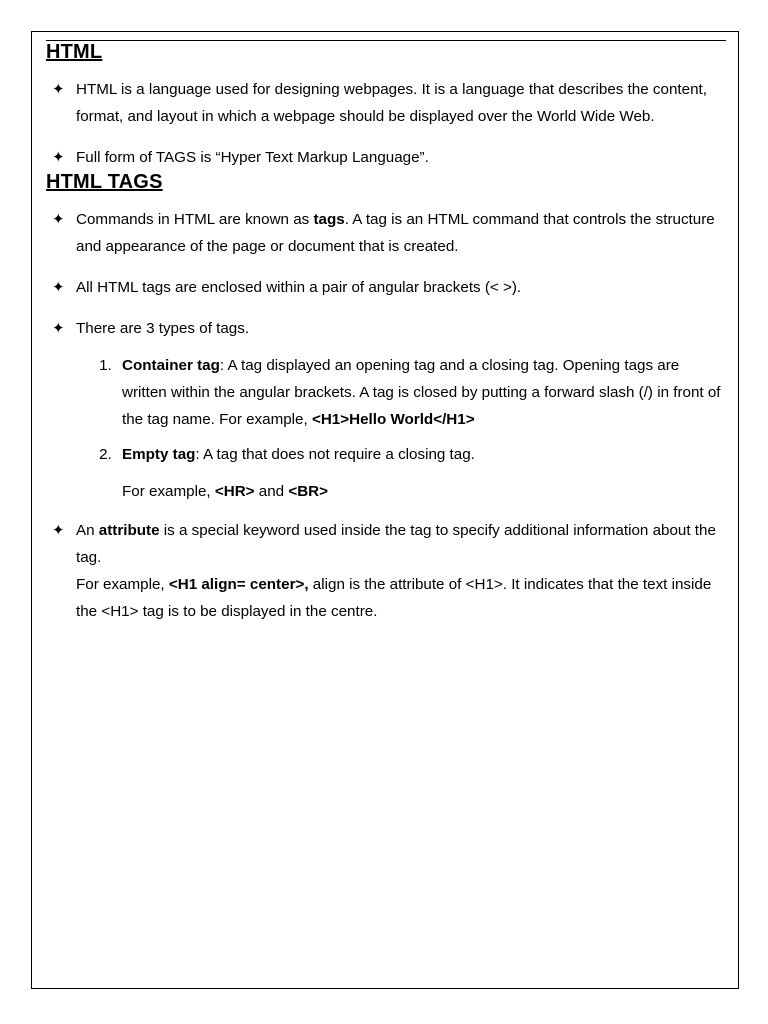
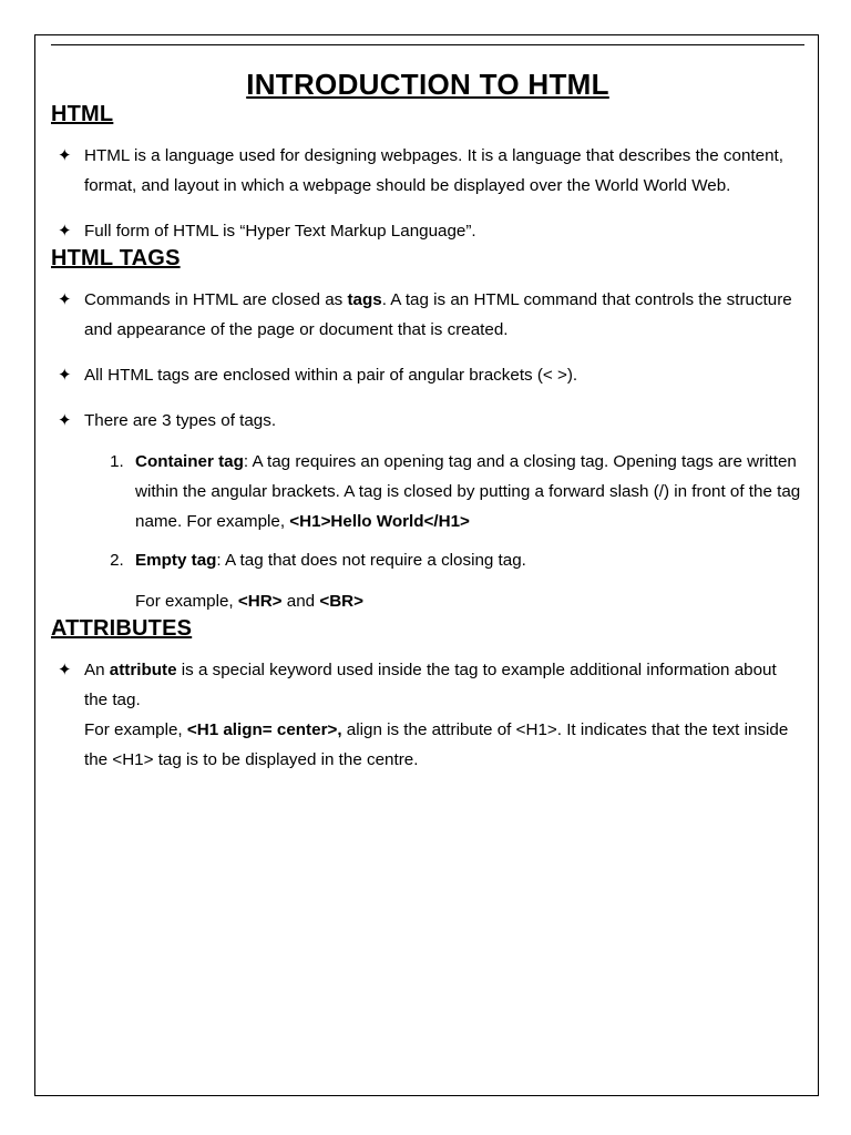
+ INTRODUCTION TO HTML
  HTML
  ✦
- HTML is a language used for designing webpages. It is a language that describes the content, format, and layout in which a webpage should be displayed over the World Wide Web.
+ HTML is a language used for designing webpages. It is a language that describes the content, format, and layout in which a webpage should be displayed over the World World Web.
  ✦
- Full form of TAGS is “Hyper Text Markup Language”.
+ Full form of HTML is “Hyper Text Markup Language”.
  HTML TAGS
  ✦
- Commands in HTML are known as tags. A tag is an HTML command that controls the structure and appearance of the page or document that is created.
+ Commands in HTML are closed as tags. A tag is an HTML command that controls the structure and appearance of the page or document that is created.
  ✦
  All HTML tags are enclosed within a pair of angular brackets (< >).
  ✦
  There are 3 types of tags.
- Container tag: A tag displayed an opening tag and a closing tag. Opening tags are written within the angular brackets. A tag is closed by putting a forward slash (/) in front of the tag name. For example, <H1>Hello World</H1>
+ Container tag: A tag requires an opening tag and a closing tag. Opening tags are written within the angular brackets. A tag is closed by putting a forward slash (/) in front of the tag name. For example, <H1>Hello World</H1>
  Empty tag: A tag that does not require a closing tag.
  For example, <HR> and <BR>
+ ATTRIBUTES
  ✦
- An attribute is a special keyword used inside the tag to specify additional information about the tag.
+ An attribute is a special keyword used inside the tag to example additional information about the tag.
  For example, <H1 align= center>, align is the attribute of <H1>. It indicates that the text inside the <H1> tag is to be displayed in the centre.
